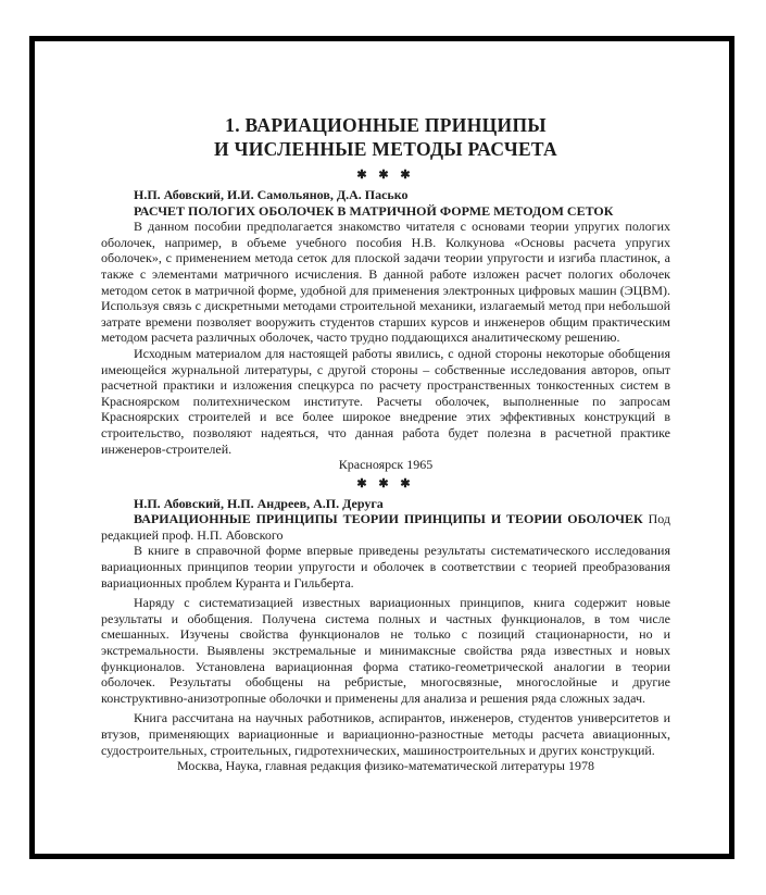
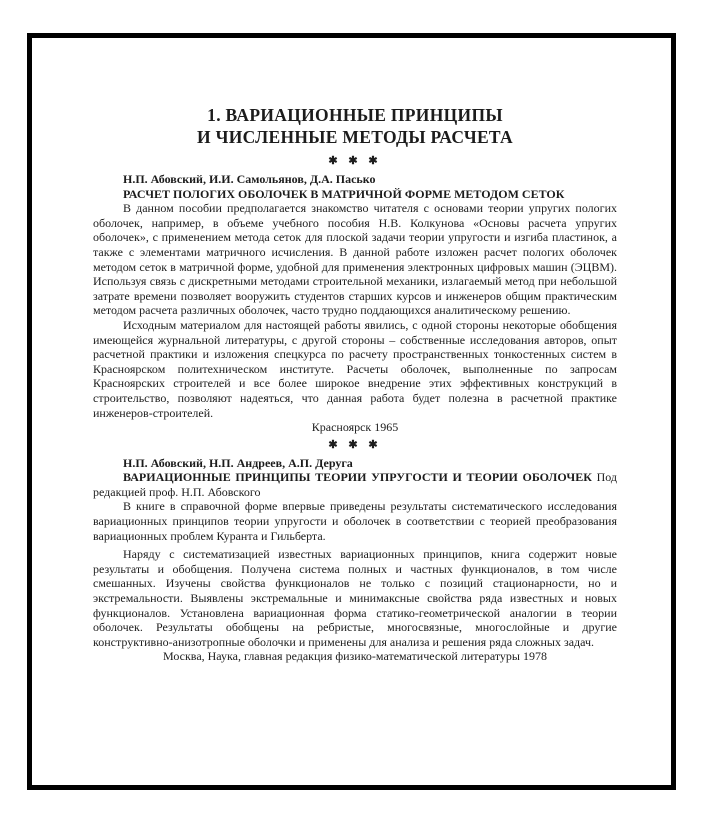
  1. ВАРИАЦИОННЫЕ ПРИНЦИПЫ
  И ЧИСЛЕННЫЕ МЕТОДЫ РАСЧЕТА
  ✱ ✱ ✱
  Н.П. Абовский, И.И. Самольянов, Д.А. Пасько
  РАСЧЕТ ПОЛОГИХ ОБОЛОЧЕК В МАТРИЧНОЙ ФОРМЕ МЕТОДОМ СЕТОК
  В данном пособии предполагается знакомство читателя с основами теории упругих пологих оболочек, например, в объеме учебного пособия Н.В. Колкунова «Основы расчета упругих оболочек», с применением метода сеток для плоской задачи теории упругости и изгиба пластинок, а также с элементами матричного исчисления. В данной работе изложен расчет пологих оболочек методом сеток в матричной форме, удобной для применения электронных цифровых машин (ЭЦВМ). Используя связь с дискретными методами строительной механики, излагаемый метод при небольшой затрате времени позволяет вооружить студентов старших курсов и инженеров общим практическим методом расчета различных оболочек, часто трудно поддающихся аналитическому решению.
  Исходным материалом для настоящей работы явились, с одной стороны некоторые обобщения имеющейся журнальной литературы, с другой стороны – собственные исследования авторов, опыт расчетной практики и изложения спецкурса по расчету пространственных тонкостенных систем в Красноярском политехническом институте. Расчеты оболочек, выполненные по запросам Красноярских строителей и все более широкое внедрение этих эффективных конструкций в строительство, позволяют надеяться, что данная работа будет полезна в расчетной практике инженеров-строителей.
  Красноярск 1965
  ✱ ✱ ✱
  Н.П. Абовский, Н.П. Андреев, А.П. Деруга
- ВАРИАЦИОННЫЕ ПРИНЦИПЫ ТЕОРИИ ПРИНЦИПЫ И ТЕОРИИ ОБОЛОЧЕК Под редакцией проф. Н.П. Абовского
+ ВАРИАЦИОННЫЕ ПРИНЦИПЫ ТЕОРИИ УПРУГОСТИ И ТЕОРИИ ОБОЛОЧЕК Под редакцией проф. Н.П. Абовского
  В книге в справочной форме впервые приведены результаты систематического исследования вариационных принципов теории упругости и оболочек в соответствии с теорией преобразования вариационных проблем Куранта и Гильберта.
  Наряду с систематизацией известных вариационных принципов, книга содержит новые результаты и обобщения. Получена система полных и частных функционалов, в том числе смешанных. Изучены свойства функционалов не только с позиций стационарности, но и экстремальности. Выявлены экстремальные и минимаксные свойства ряда известных и новых функционалов. Установлена вариационная форма статико-геометрической аналогии в теории оболочек. Результаты обобщены на ребристые, многосвязные, многослойные и другие конструктивно-анизотропные оболочки и применены для анализа и решения ряда сложных задач.
- Книга рассчитана на научных работников, аспирантов, инженеров, студентов университетов и втузов, применяющих вариационные и вариационно-разностные методы расчета авиационных, судостроительных, строительных, гидротехнических, машиностроительных и других конструкций.
  Москва, Наука, главная редакция физико-математической литературы 1978
